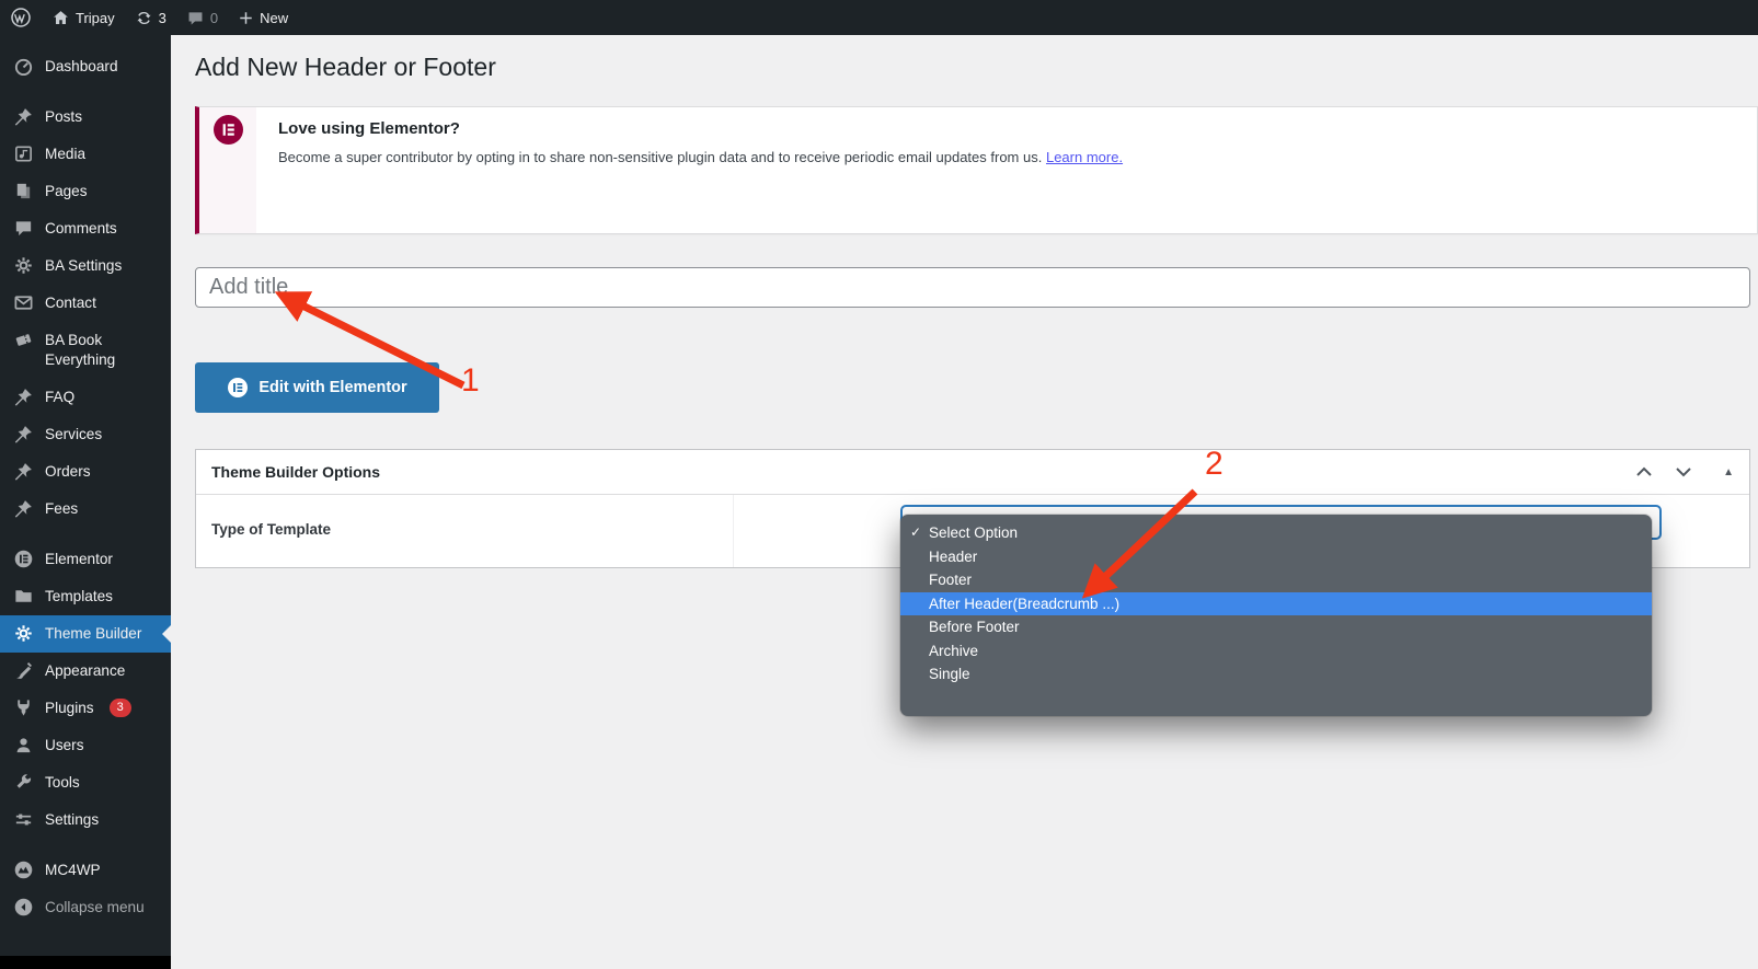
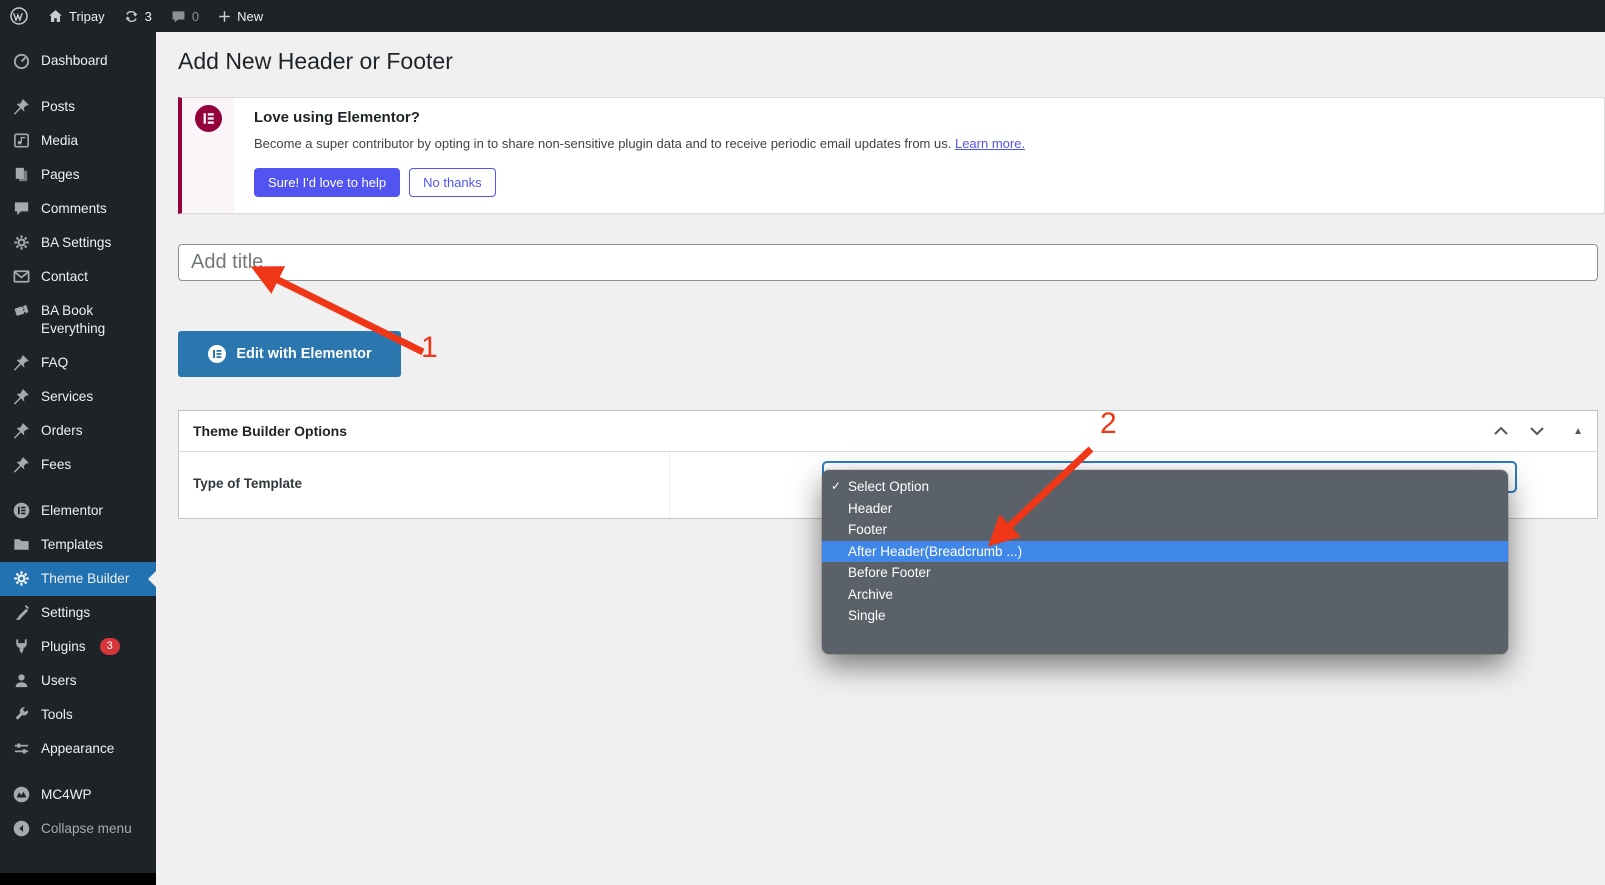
  Tripay
  3
  0
  New
  Dashboard
  Posts
  Media
  Pages
  Comments
  BA Settings
  Contact
  BA Book Everything
  FAQ
  Services
  Orders
  Fees
  Elementor
  Templates
  Theme Builder
- Appearance
+ Settings
  Plugins
  3
  Users
  Tools
- Settings
+ Appearance
  MC4WP
  Collapse menu
  Add New Header or Footer
  Love using Elementor?
  Become a super contributor by opting in to share non-sensitive plugin data and to receive periodic email updates from us. Learn more.
+ Sure! I'd love to help
+ No thanks
  Add title
  Edit with Elementor
  Theme Builder Options
  ▲
  Type of Template
  ✓
  Select Option
  Header
  Footer
  After Header(Breadcrumb ...)
  Before Footer
  Archive
  Single
  1
  2
